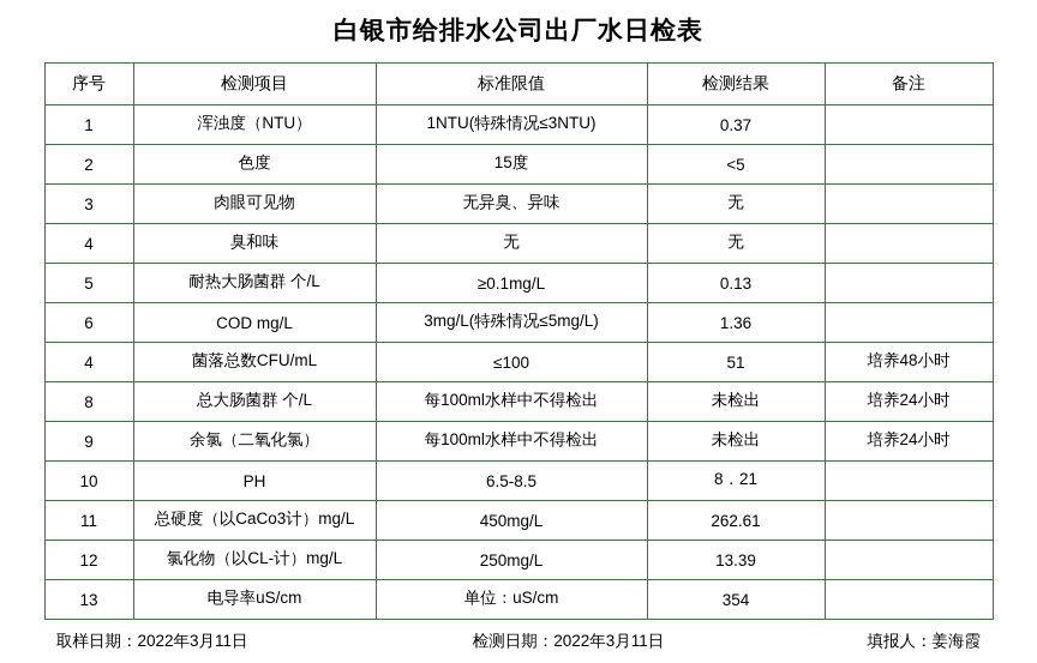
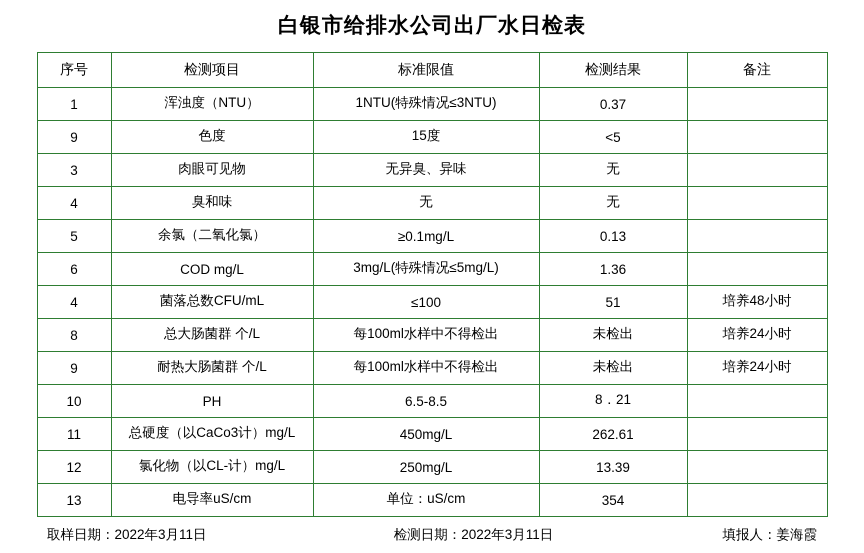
  白银市给排水公司出厂水日检表
  序号	检测项目	标准限值	检测结果	备注
  1	浑浊度（NTU）	1NTU(特殊情况≤3NTU)	0.37
- 2	色度	15度	<5
+ 9	色度	15度	<5
  3	肉眼可见物	无异臭、异味	无
  4	臭和味	无	无
- 5	耐热大肠菌群 个/L	≥0.1mg/L	0.13
+ 5	余氯（二氧化氯）	≥0.1mg/L	0.13
  6	COD mg/L	3mg/L(特殊情况≤5mg/L)	1.36
  4	菌落总数CFU/mL	≤100	51	培养48小时
  8	总大肠菌群 个/L	每100ml水样中不得检出	未检出	培养24小时
- 9	余氯（二氧化氯）	每100ml水样中不得检出	未检出	培养24小时
+ 9	耐热大肠菌群 个/L	每100ml水样中不得检出	未检出	培养24小时
  10	PH	6.5-8.5	8．21
  11	总硬度（以CaCo3计）mg/L	450mg/L	262.61
  12	氯化物（以CL-计）mg/L	250mg/L	13.39
  13	电导率uS/cm	单位：uS/cm	354
  取样日期：2022年3月11日
  检测日期：2022年3月11日
  填报人：姜海霞
